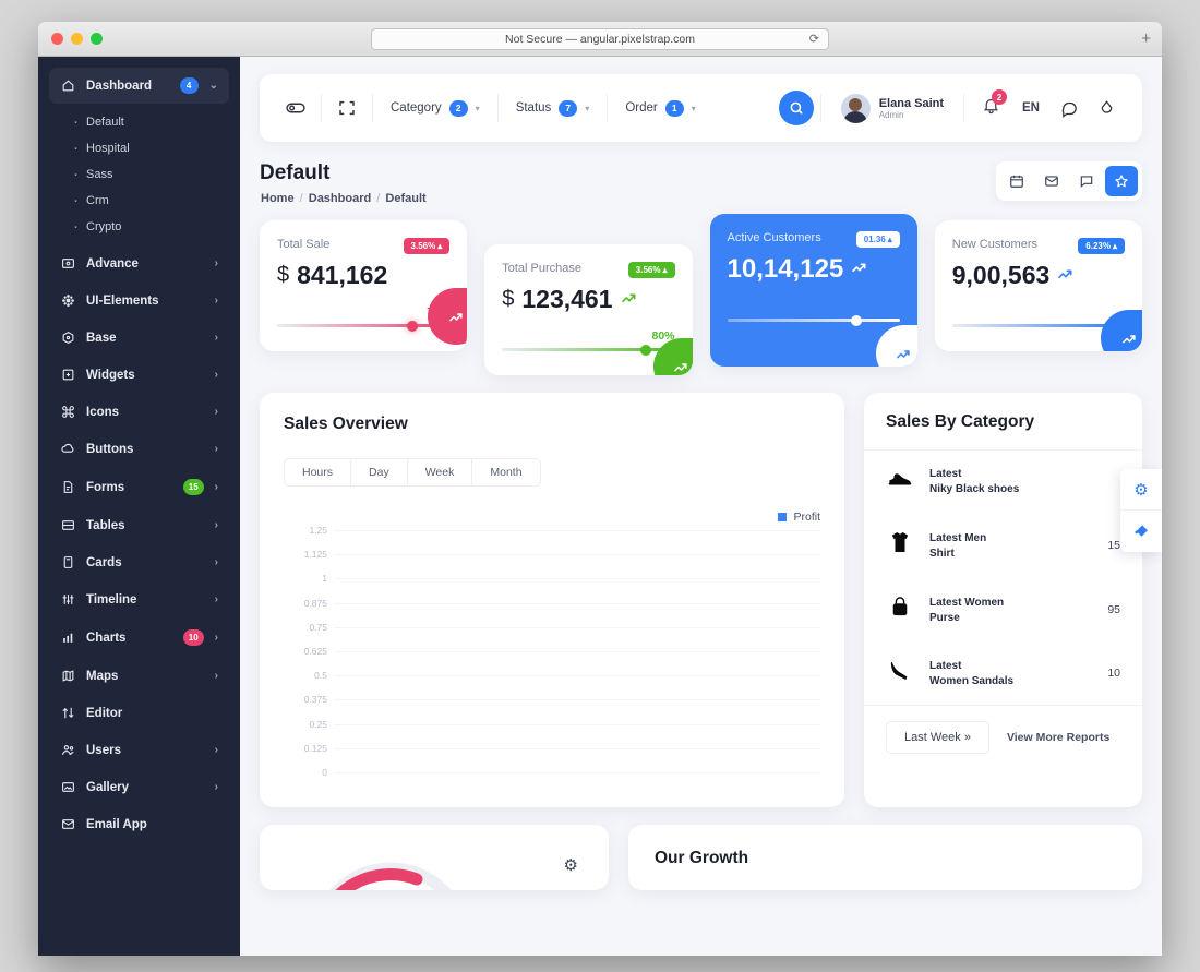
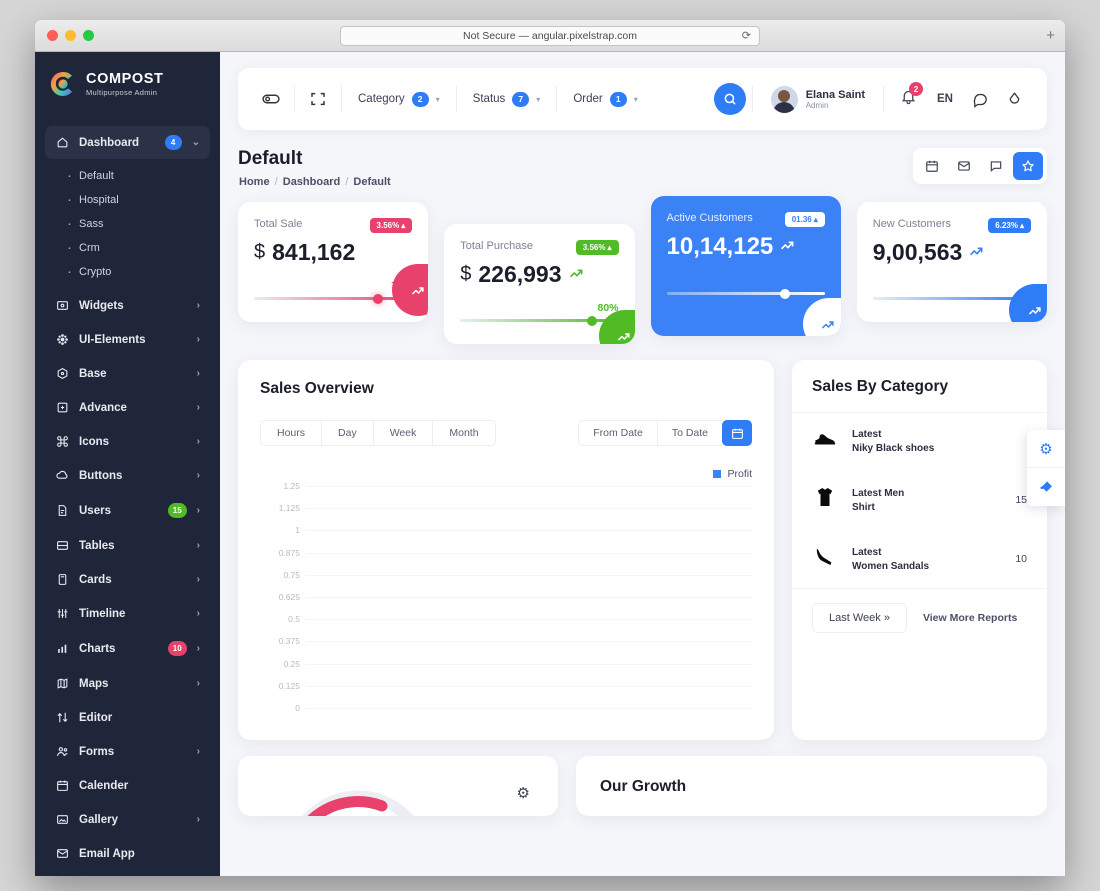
  Not Secure — angular.pixelstrap.com
  ⟳
  +
+ COMPOST
+ Multipurpose Admin
  Dashboard
  4
  ⌄
  Default
  Hospital
  Sass
  Crm
  Crypto
- Advance
+ Widgets
  ›
  UI-Elements
  ›
  Base
  ›
- Widgets
+ Advance
  ›
  Icons
  ›
  Buttons
  ›
- Forms
+ Users
  15
  ›
  Tables
  ›
  Cards
  ›
  Timeline
  ›
  Charts
  10
  ›
  Maps
  ›
  Editor
- Users
+ Forms
  ›
+ Calender
  Gallery
  ›
  Email App
  Category
  2
  ▾
  Status
  7
  ▾
  Order
  1
  ▾
  Elana Saint
  Admin
  2
  EN
  Default
  Home / Dashboard / Default
  Total Sale
  3.56%
  ▴
  $
  841,162
  Total Purchase
  3.56%
  ▴
  $
- 123,461
+ 226,993
  80%
  Active Customers
  01.36
  ▴
  10,14,125
  New Customers
  6.23%
  ▴
  9,00,563
  Sales Overview
  Hours
  Day
  Week
  Month
+ From Date
+ To Date
  Profit
  0
  0.125
  0.25
  0.375
  0.5
  0.625
  0.75
  0.875
  1
  1.125
  1.25
  Sales By Category
  Latest
  Niky Black shoes
  Latest Men
  Shirt
  15
- Latest Women
- Purse
- 95
  Latest
  Women Sandals
  10
  Last Week »
  View More Reports
  ⚙
  Our Growth
  ⚙
